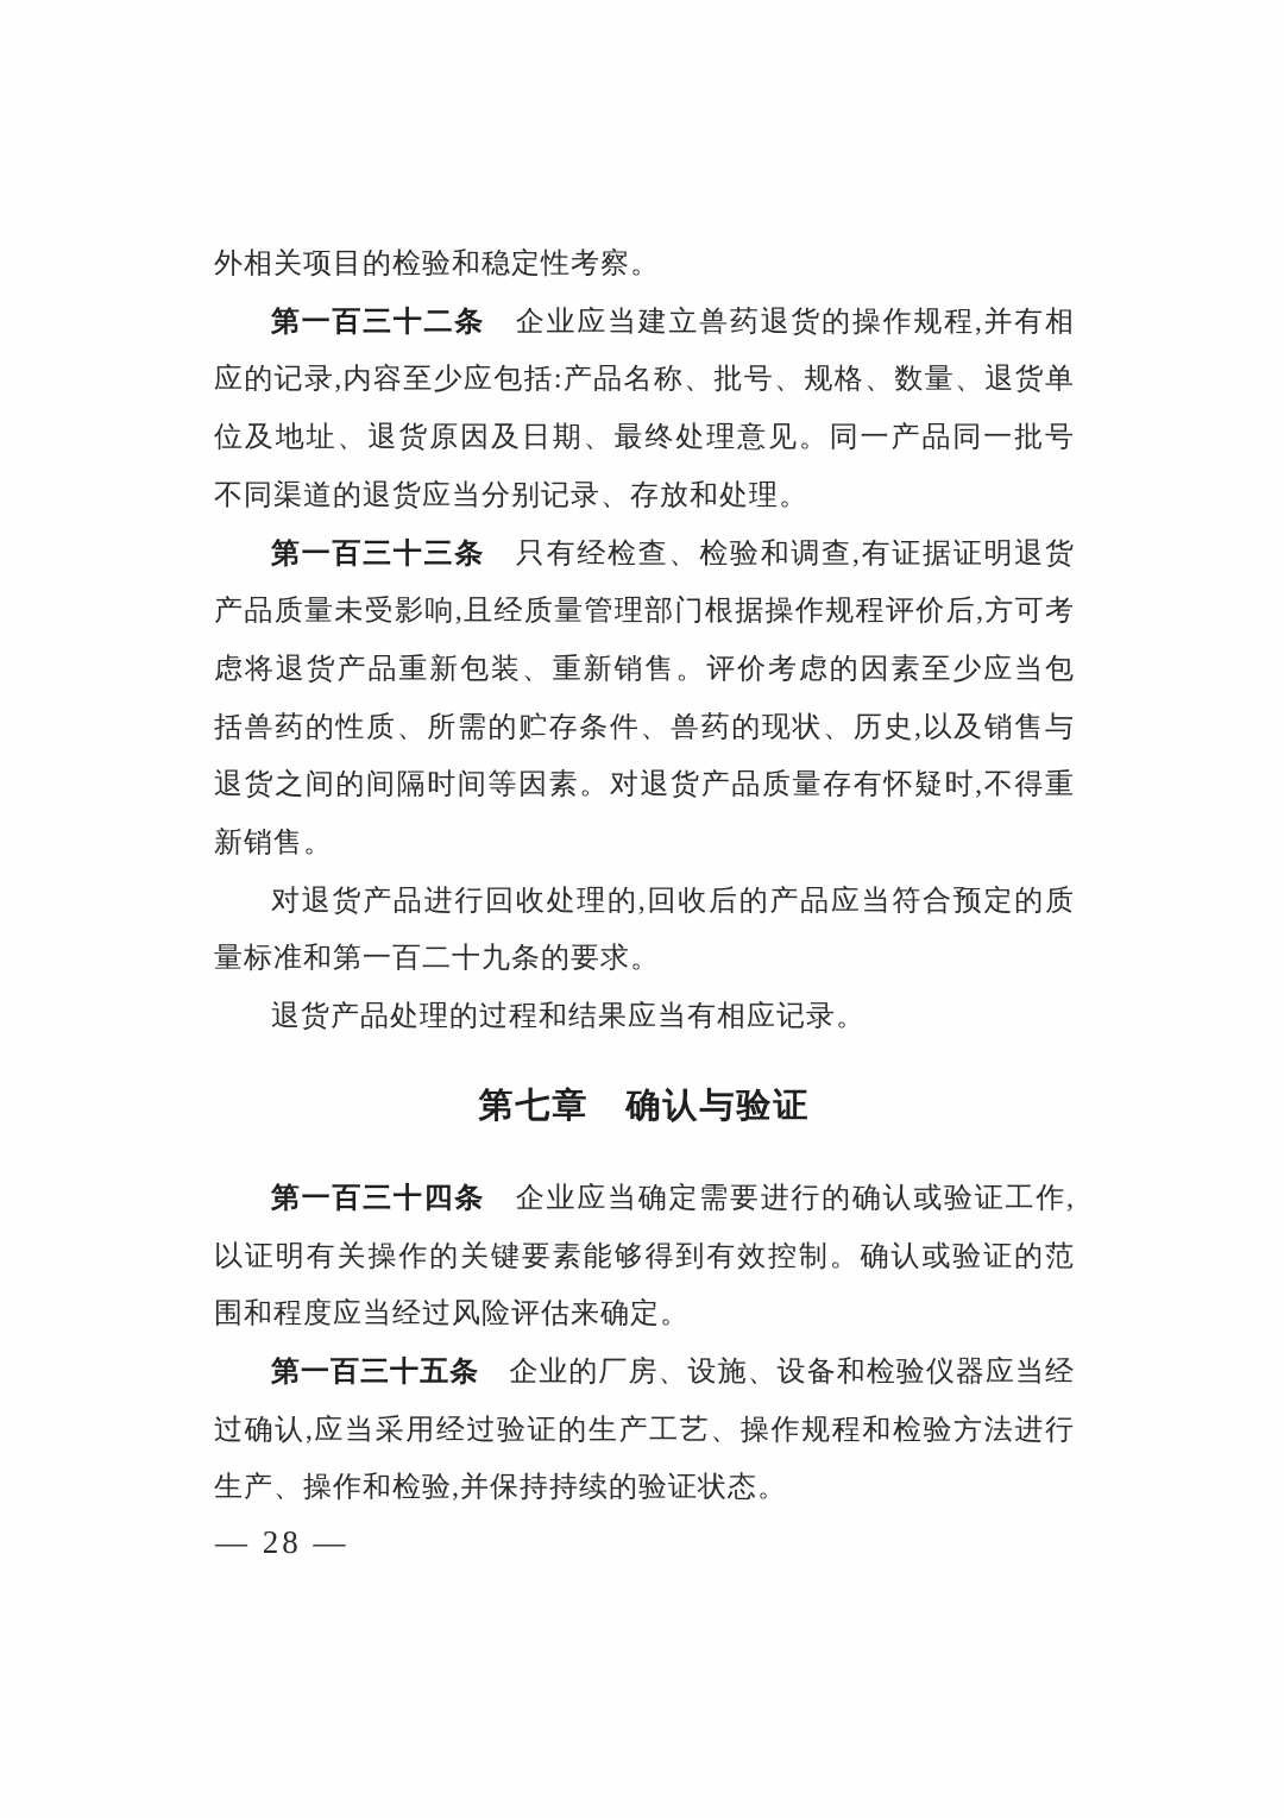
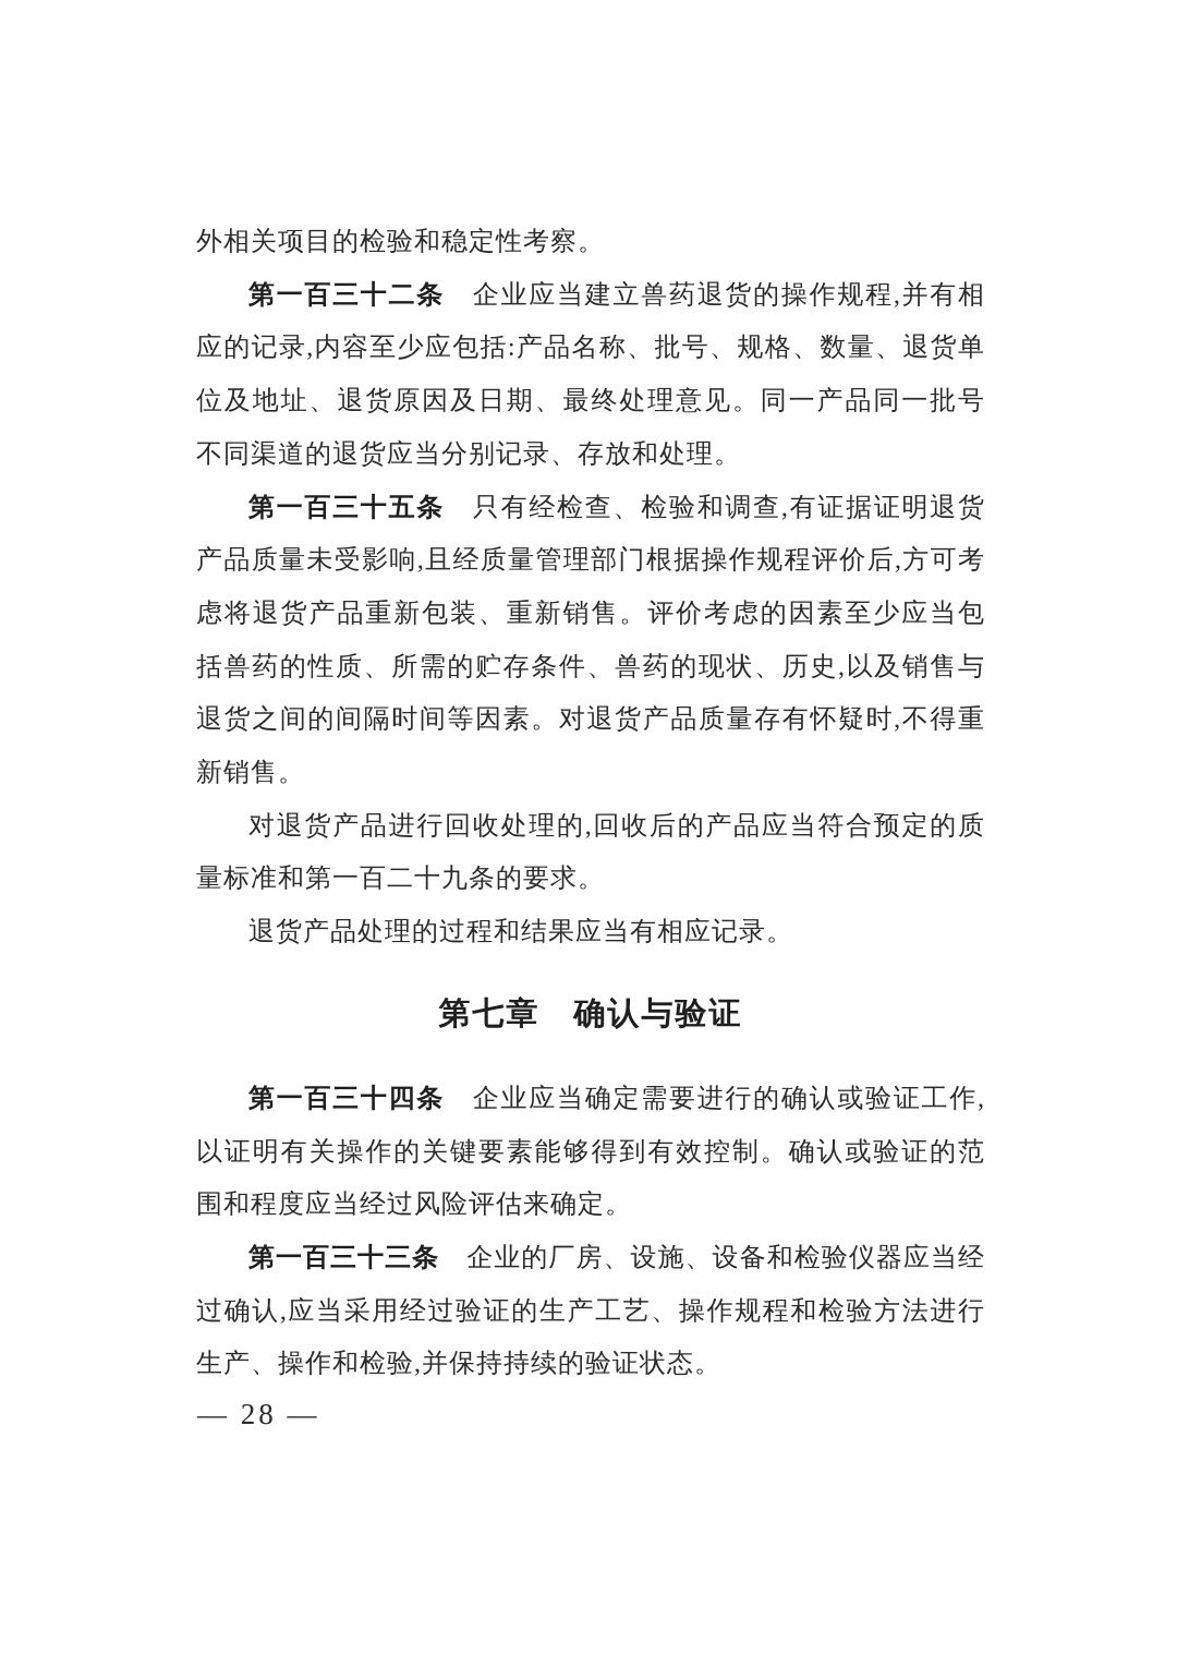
  外相关项目的检验和稳定性考察。
  第一百三十二条 企业应当建立兽药退货的操作规程,并有相应的记录,内容至少应包括:产品名称、批号、规格、数量、退货单位及地址、退货原因及日期、最终处理意见。同一产品同一批号不同渠道的退货应当分别记录、存放和处理。
- 第一百三十三条 只有经检查、检验和调查,有证据证明退货产品质量未受影响,且经质量管理部门根据操作规程评价后,方可考虑将退货产品重新包装、重新销售。评价考虑的因素至少应当包括兽药的性质、所需的贮存条件、兽药的现状、历史,以及销售与退货之间的间隔时间等因素。对退货产品质量存有怀疑时,不得重新销售。
+ 第一百三十五条 只有经检查、检验和调查,有证据证明退货产品质量未受影响,且经质量管理部门根据操作规程评价后,方可考虑将退货产品重新包装、重新销售。评价考虑的因素至少应当包括兽药的性质、所需的贮存条件、兽药的现状、历史,以及销售与退货之间的间隔时间等因素。对退货产品质量存有怀疑时,不得重新销售。
  对退货产品进行回收处理的,回收后的产品应当符合预定的质量标准和第一百二十九条的要求。
  退货产品处理的过程和结果应当有相应记录。
  第七章 确认与验证
  第一百三十四条 企业应当确定需要进行的确认或验证工作,以证明有关操作的关键要素能够得到有效控制。确认或验证的范围和程度应当经过风险评估来确定。
- 第一百三十五条 企业的厂房、设施、设备和检验仪器应当经过确认,应当采用经过验证的生产工艺、操作规程和检验方法进行生产、操作和检验,并保持持续的验证状态。
+ 第一百三十三条 企业的厂房、设施、设备和检验仪器应当经过确认,应当采用经过验证的生产工艺、操作规程和检验方法进行生产、操作和检验,并保持持续的验证状态。
  — 28 —
